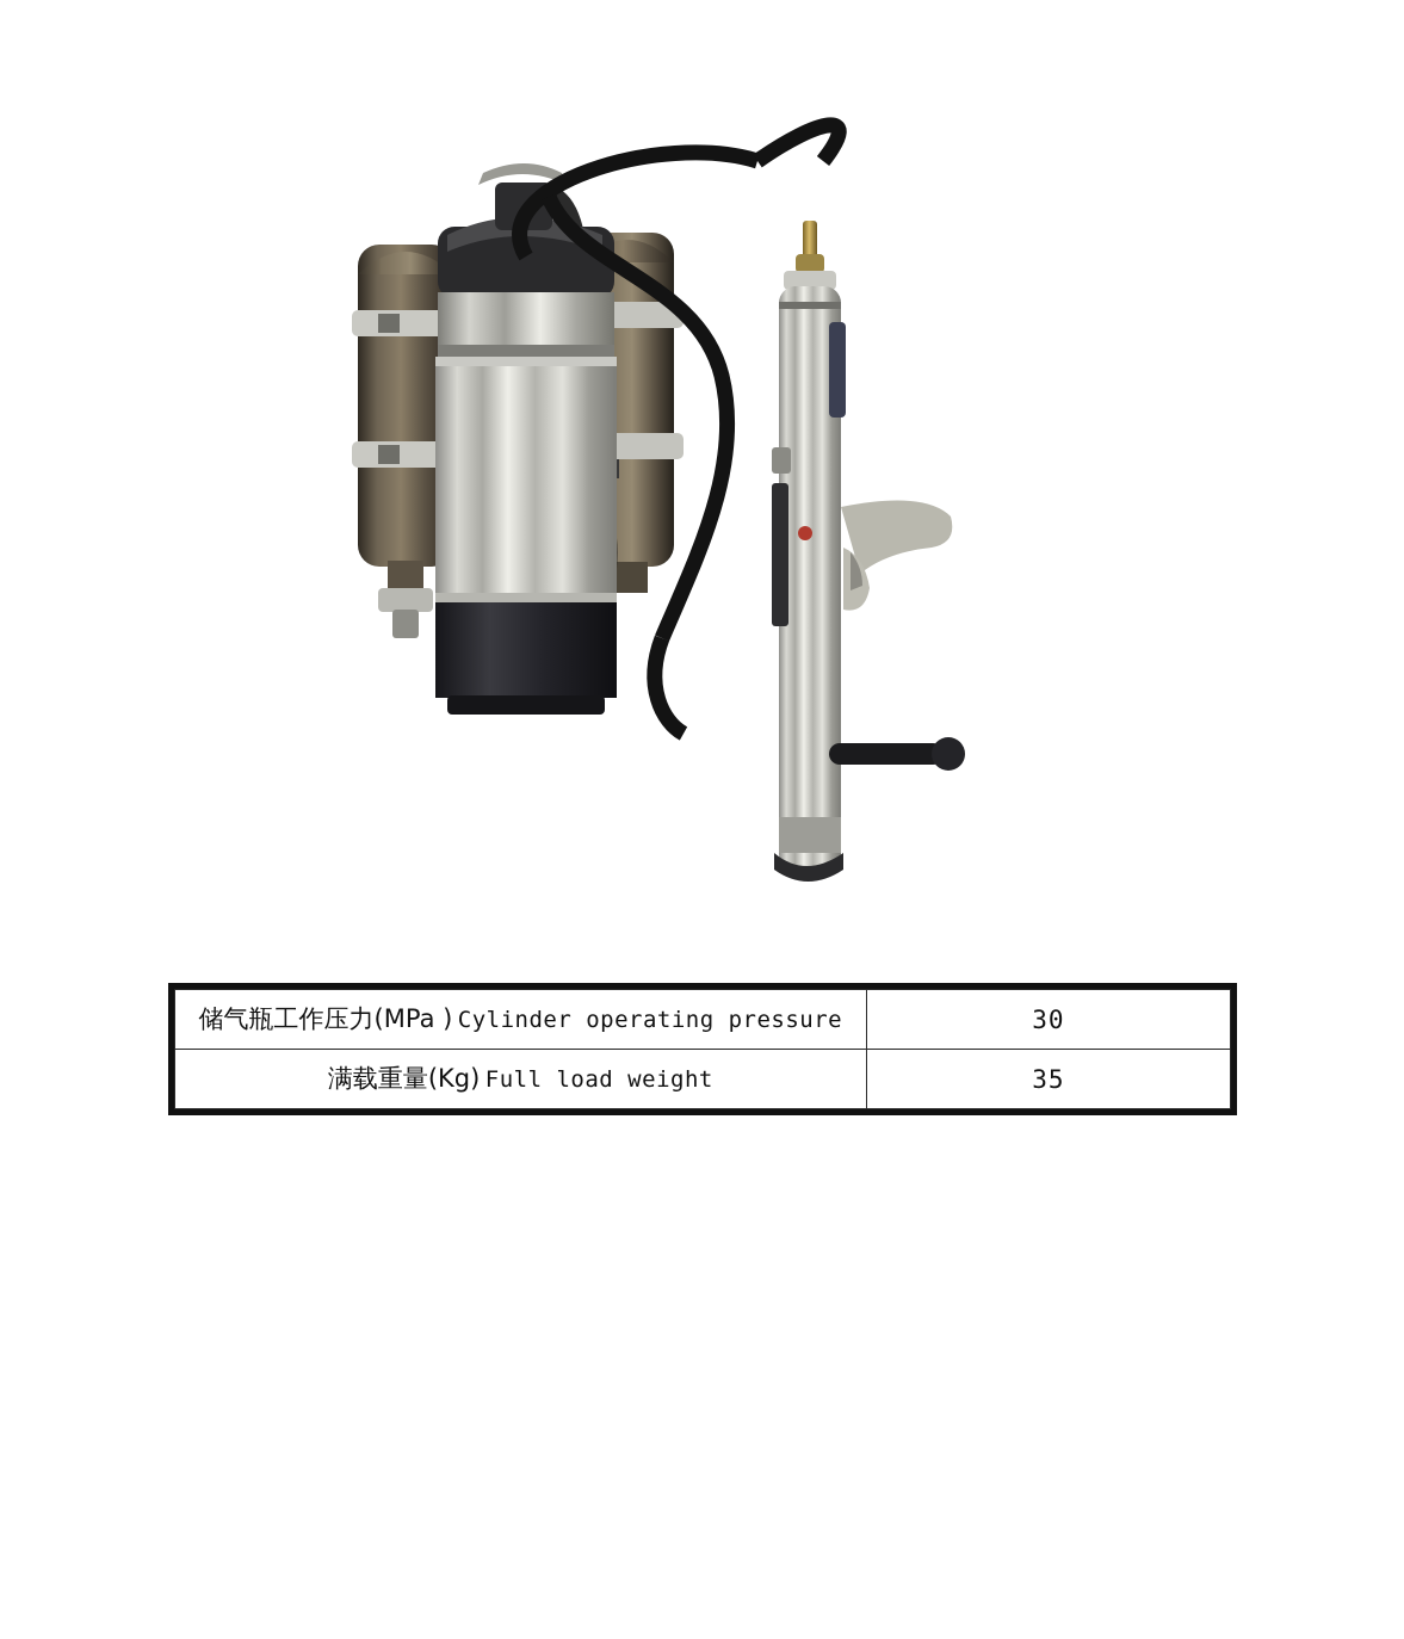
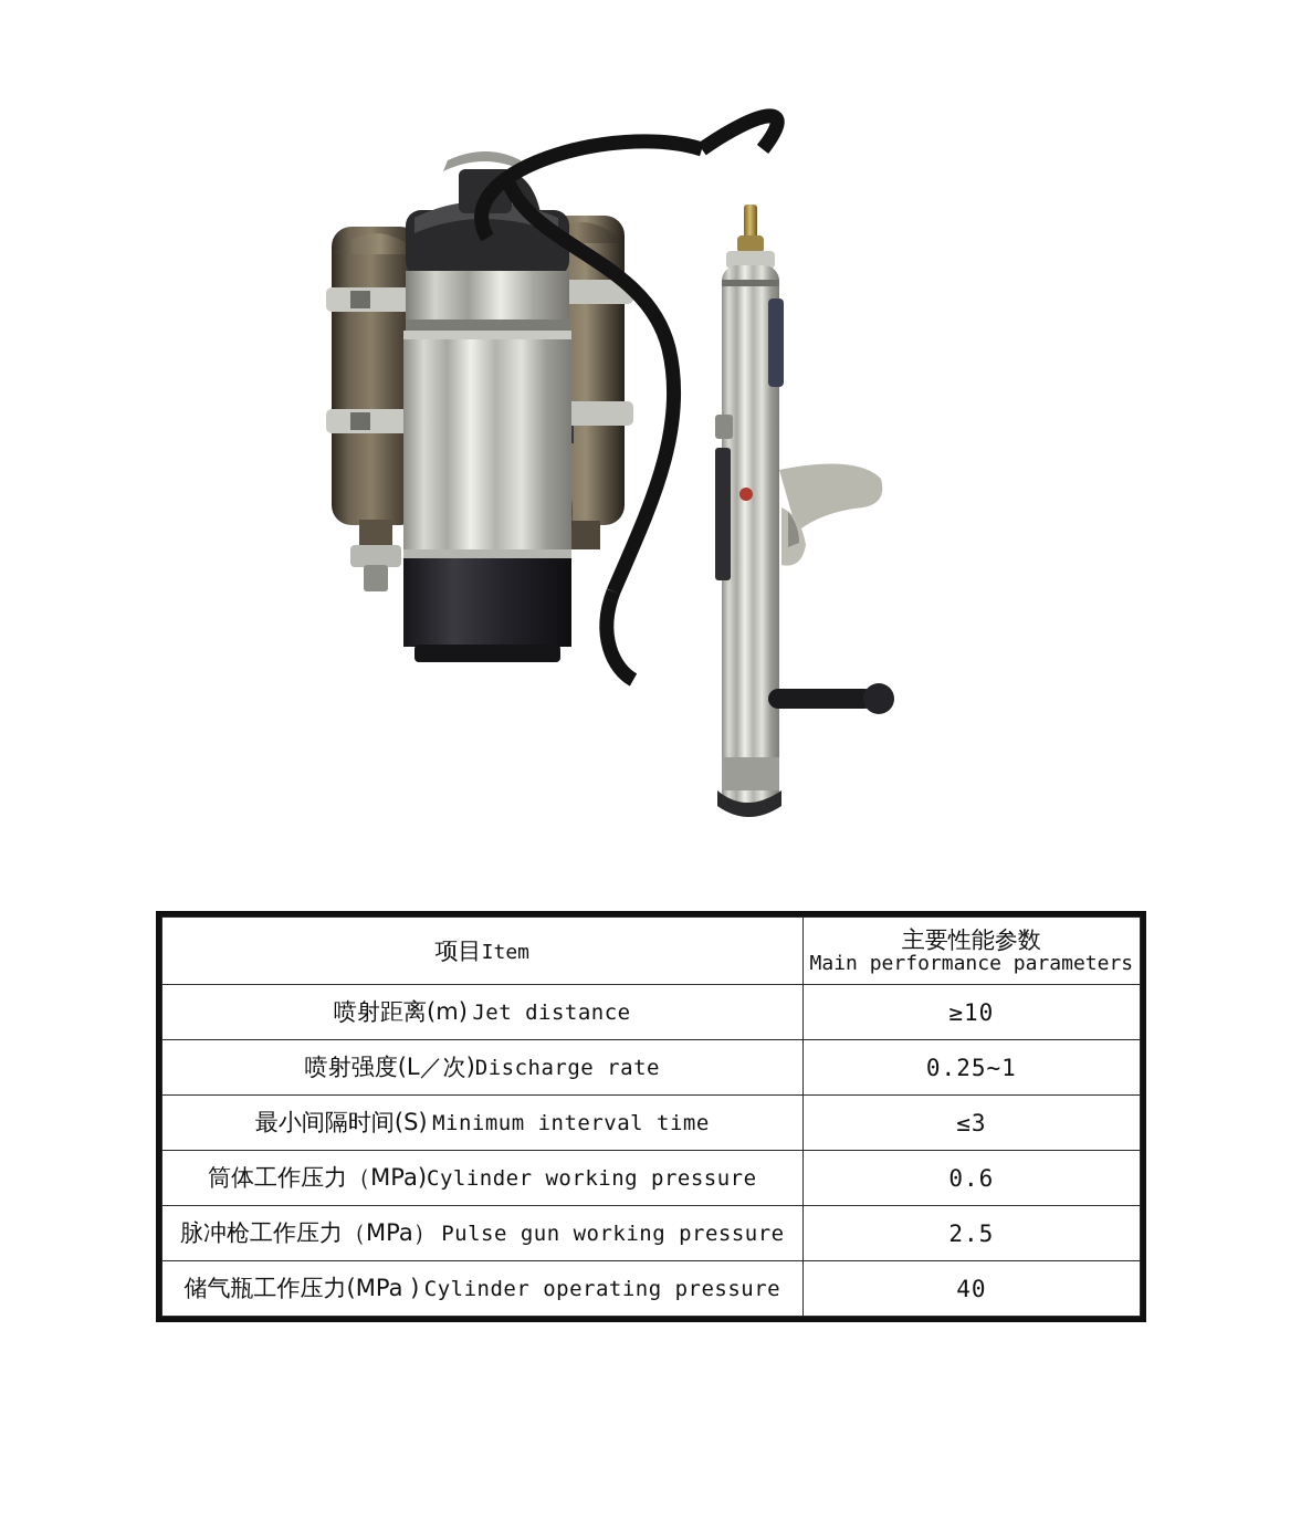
+ 项目Item	主要性能参数 Main performance parameters
+ 喷射距离(m) Jet distance	≥10
+ 喷射强度(L／次)Discharge rate	0.25~1
+ 最小间隔时间(S) Minimum interval time	≤3
+ 筒体工作压力（MPa)Cylinder working pressure	0.6
+ 脉冲枪工作压力（MPa） Pulse gun working pressure	2.5
- 储气瓶工作压力(MPa ) Cylinder operating pressure	30
+ 储气瓶工作压力(MPa ) Cylinder operating pressure	40
- 满载重量(Kg) Full load weight	35
